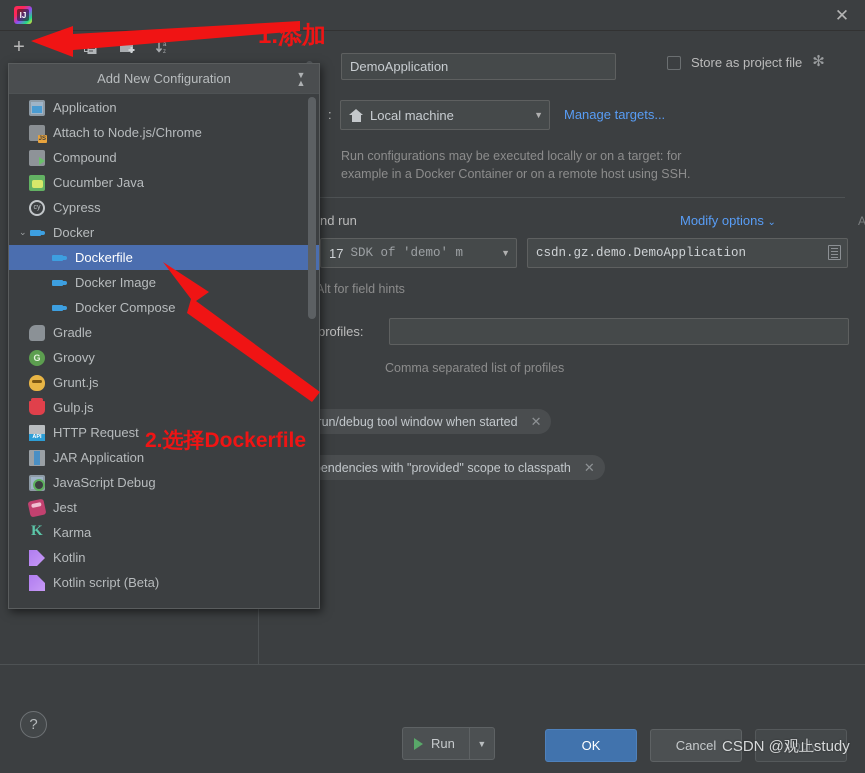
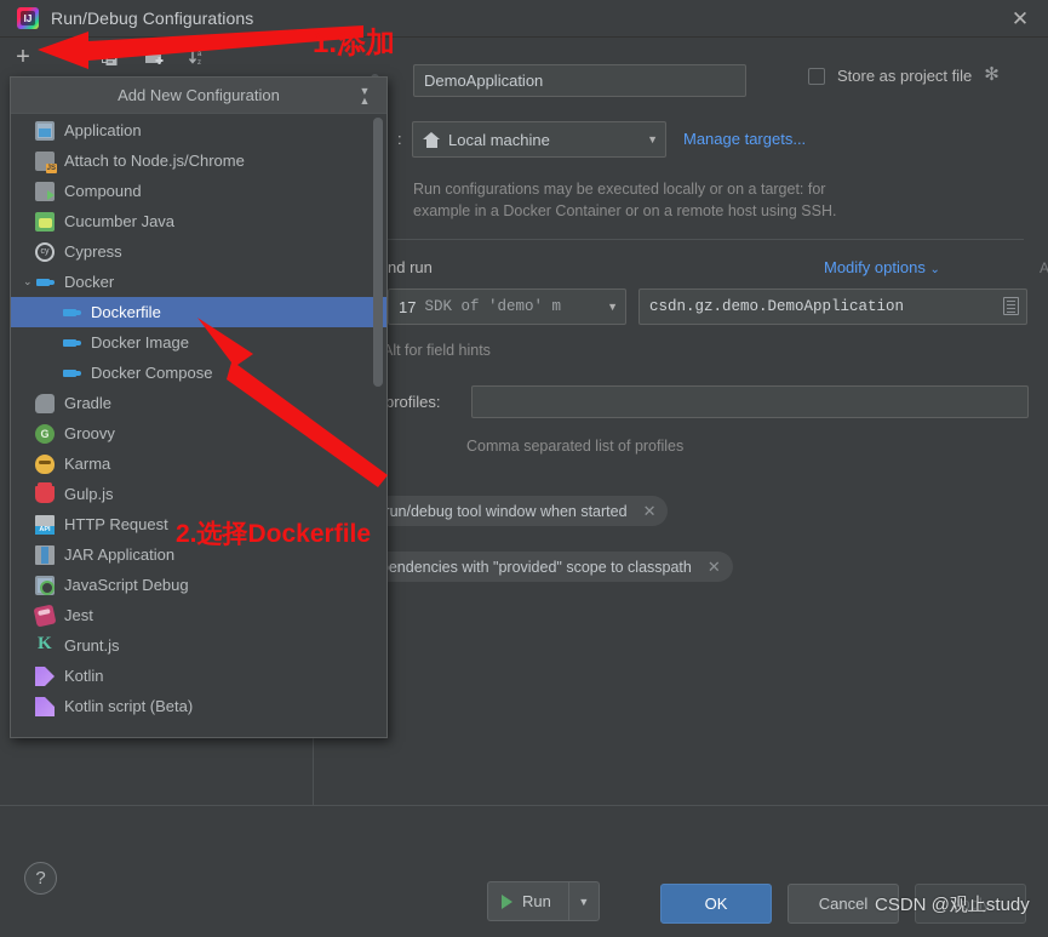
+ Run/Debug Configurations
  ✕
  +
  DemoApplication
  Store as project file
  :
  Local machine
  ▼
  Manage targets...
  Run configurations may be executed locally or on a target: for
  example in a Docker Container or on a remote host using SSH.
  nd run
  Modify options ⌄
  17
  SDK of 'demo' m
  ▼
  csdn.gz.demo.DemoApplication
  Alt for field hints
  profiles:
  Comma separated list of profiles
  un/debug tool window when started
  ✕
  endencies with "provided" scope to classpath
  ✕
  Add New Configuration
  ▼
  ▲
  Application
  Attach to Node.js/Chrome
  Compound
  Cucumber Java
  Cypress
  ⌄
  Docker
  Dockerfile
  Docker Image
  Docker Compose
  Gradle
  Groovy
- Grunt.js
+ Karma
  Gulp.js
  HTTP Request
  JAR Application
  JavaScript Debug
  Jest
- Karma
+ Grunt.js
  Kotlin
  Kotlin script (Beta)
  ?
  Run
  ▼
  OK
  Cancel
  Apply
  1.添加
  2.选择Dockerfile
  CSDN @观止study
